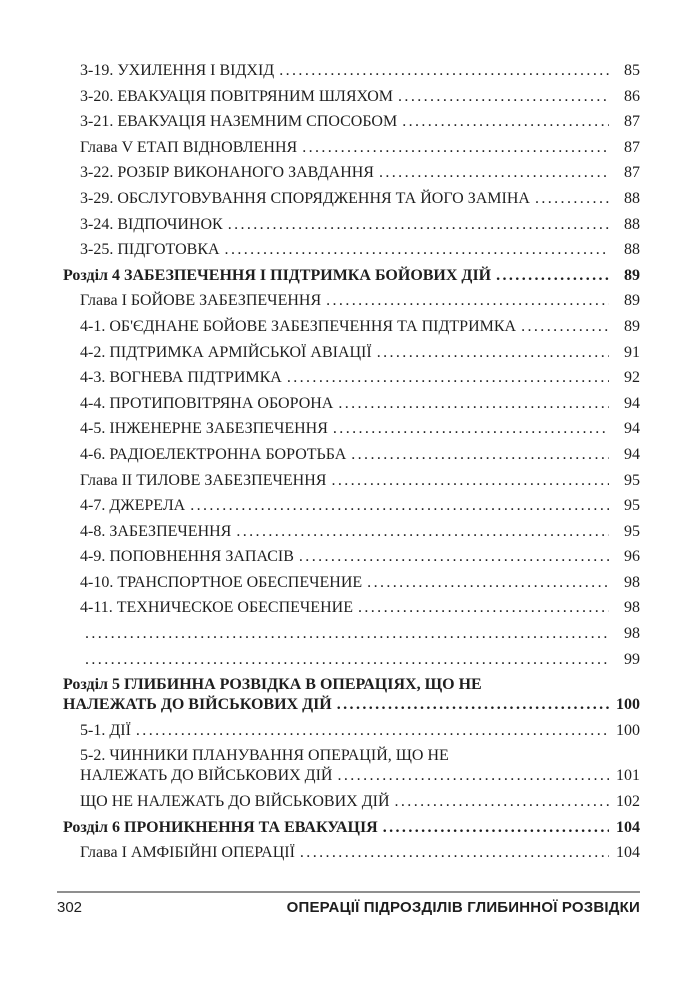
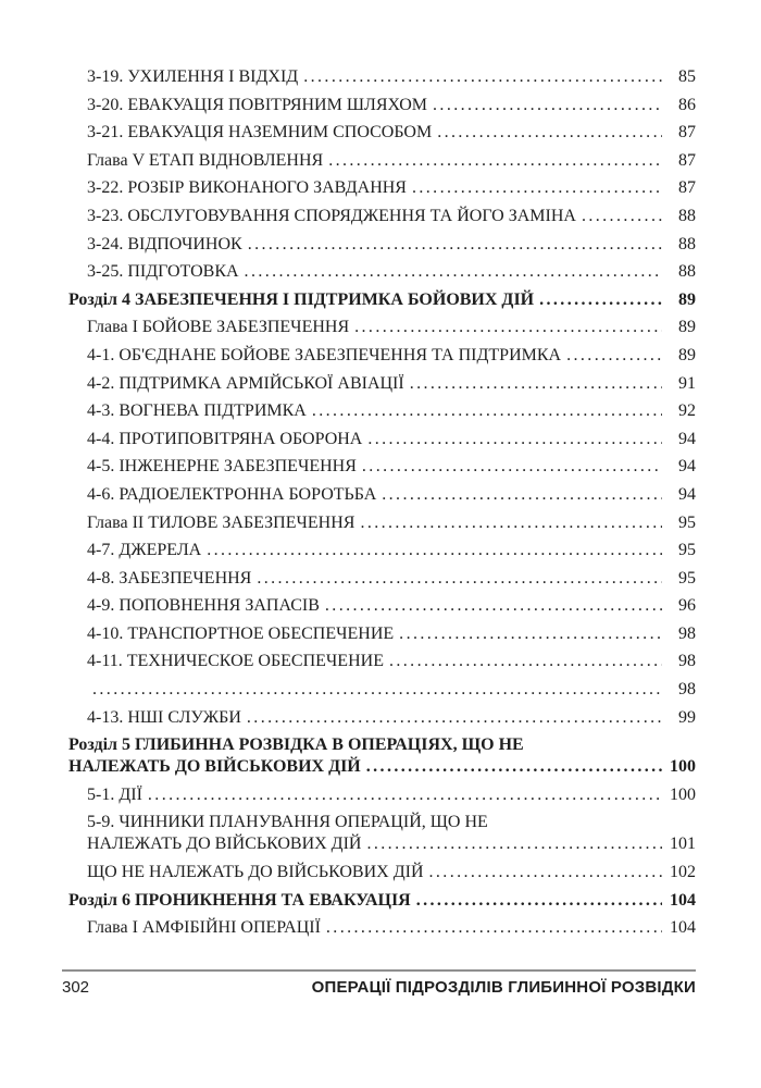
  3-19. УХИЛЕННЯ І ВІДХІД
  85
  3-20. ЕВАКУАЦІЯ ПОВІТРЯНИМ ШЛЯХОМ
  86
  3-21. ЕВАКУАЦІЯ НАЗЕМНИМ СПОСОБОМ
  87
  Глава V ЕТАП ВІДНОВЛЕННЯ
  87
  3-22. РОЗБІР ВИКОНАНОГО ЗАВДАННЯ
  87
- 3-29. ОБСЛУГОВУВАННЯ СПОРЯДЖЕННЯ ТА ЙОГО ЗАМІНА
+ 3-23. ОБСЛУГОВУВАННЯ СПОРЯДЖЕННЯ ТА ЙОГО ЗАМІНА
  88
  3-24. ВІДПОЧИНОК
  88
  3-25. ПІДГОТОВКА
  88
  Розділ 4 ЗАБЕЗПЕЧЕННЯ І ПІДТРИМКА БОЙОВИХ ДІЙ
  89
  Глава I БОЙОВЕ ЗАБЕЗПЕЧЕННЯ
  89
  4-1. ОБ'ЄДНАНЕ БОЙОВЕ ЗАБЕЗПЕЧЕННЯ ТА ПІДТРИМКА
  89
  4-2. ПІДТРИМКА АРМІЙСЬКОЇ АВІАЦІЇ
  91
  4-3. ВОГНЕВА ПІДТРИМКА
  92
  4-4. ПРОТИПОВІТРЯНА ОБОРОНА
  94
  4-5. ІНЖЕНЕРНЕ ЗАБЕЗПЕЧЕННЯ
  94
  4-6. РАДІОЕЛЕКТРОННА БОРОТЬБА
  94
  Глава II ТИЛОВЕ ЗАБЕЗПЕЧЕННЯ
  95
  4-7. ДЖЕРЕЛА
  95
  4-8. ЗАБЕЗПЕЧЕННЯ
  95
  4-9. ПОПОВНЕННЯ ЗАПАСІВ
  96
  4-10. ТРАНСПОРТНОЕ ОБЕСПЕЧЕНИЕ
  98
  4-11. ТЕХНИЧЕСКОЕ ОБЕСПЕЧЕНИЕ
  98
  98
+ 4-13. НШІ СЛУЖБИ
  99
  Розділ 5 ГЛИБИННА РОЗВІДКА В ОПЕРАЦІЯХ, ЩО НЕ
  НАЛЕЖАТЬ ДО ВІЙСЬКОВИХ ДІЙ
  100
  5-1. ДІЇ
  100
- 5-2. ЧИННИКИ ПЛАНУВАННЯ ОПЕРАЦІЙ, ЩО НЕ
+ 5-9. ЧИННИКИ ПЛАНУВАННЯ ОПЕРАЦІЙ, ЩО НЕ
  НАЛЕЖАТЬ ДО ВІЙСЬКОВИХ ДІЙ
  101
  ЩО НЕ НАЛЕЖАТЬ ДО ВІЙСЬКОВИХ ДІЙ
  102
  Розділ 6 ПРОНИКНЕННЯ ТА ЕВАКУАЦІЯ
  104
  Глава I АМФІБІЙНІ ОПЕРАЦІЇ
  104
  302
  ОПЕРАЦІЇ ПІДРОЗДІЛІВ ГЛИБИННОЇ РОЗВІДКИ
